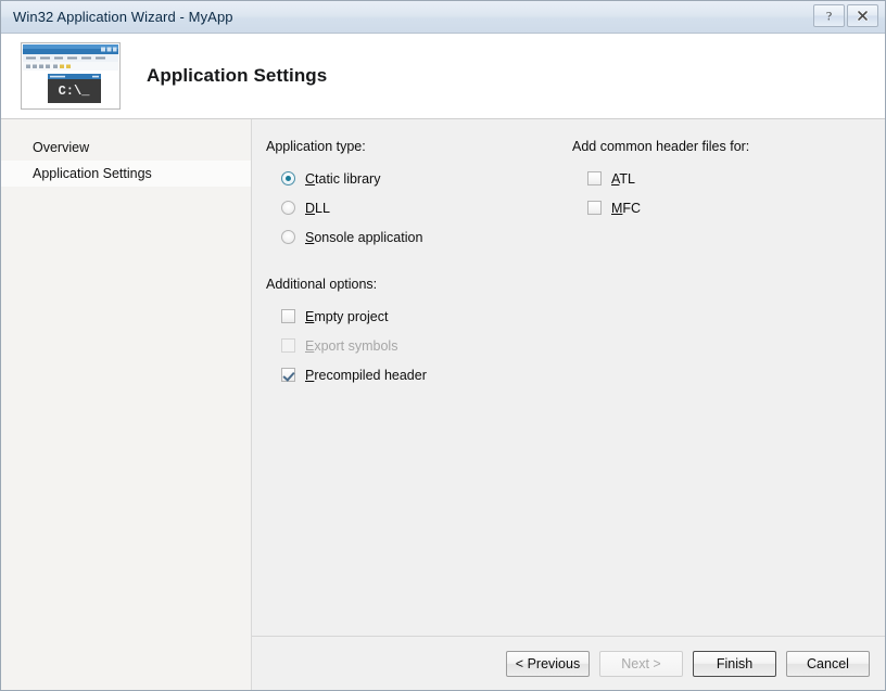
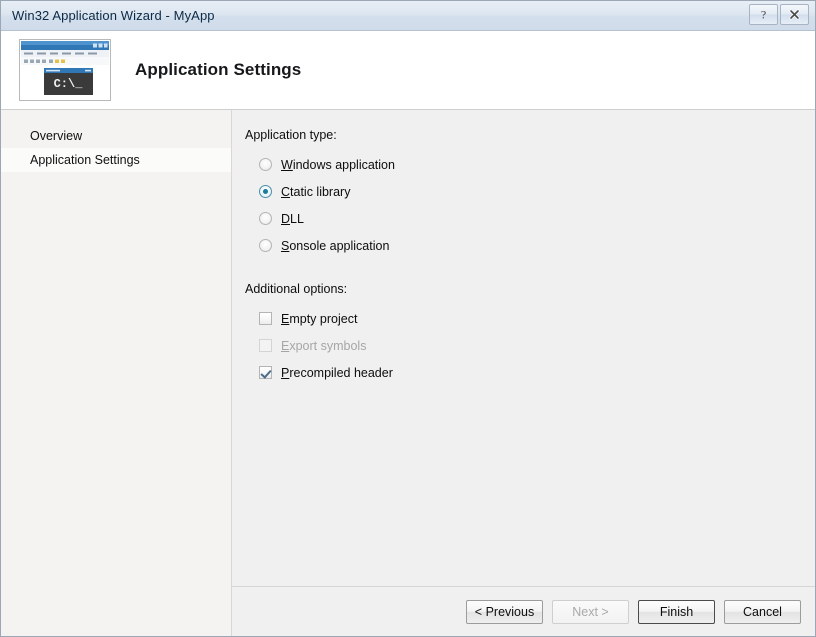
  Win32 Application Wizard - MyApp
  ?
  C:\_
  Application Settings
  Overview
  Application Settings
  Application type:
+ Windows application
  Ctatic library
  DLL
  Sonsole application
  Additional options:
  Empty project
  Export symbols
  Precompiled header
- Add common header files for:
- ATL
- MFC
  < Previous
  Next >
  Finish
  Cancel
